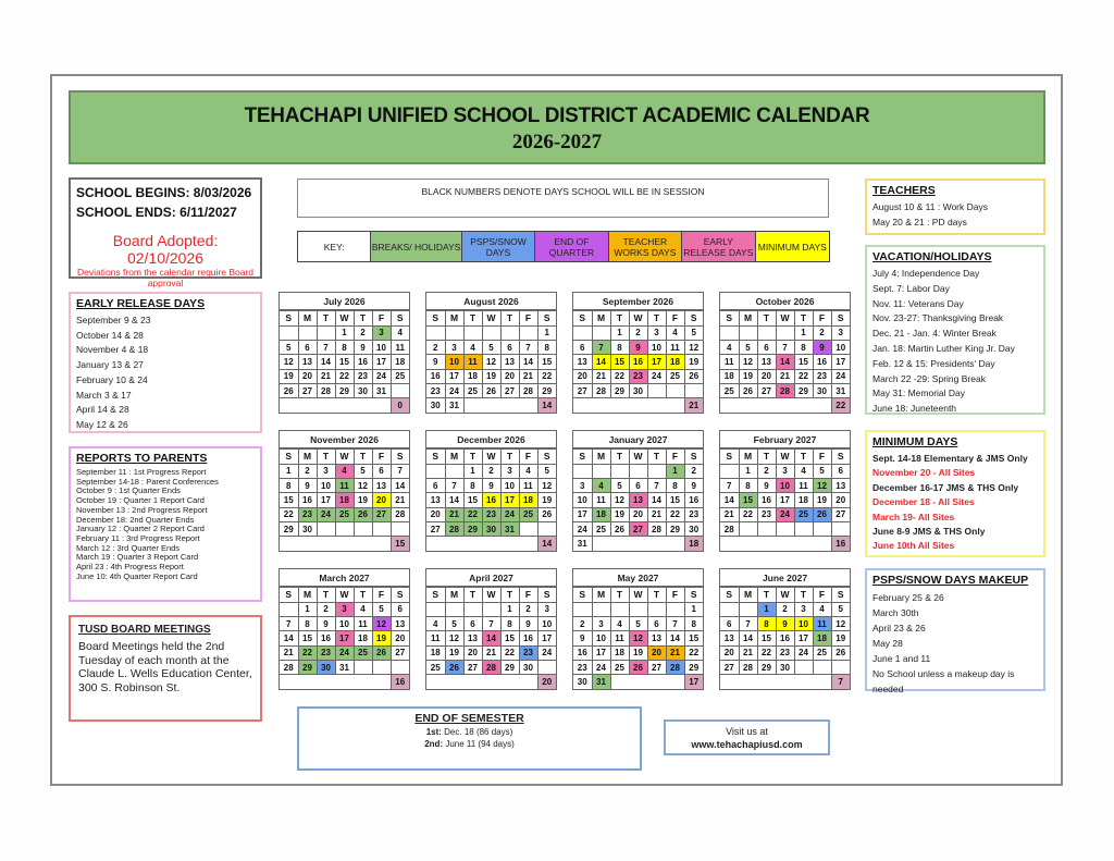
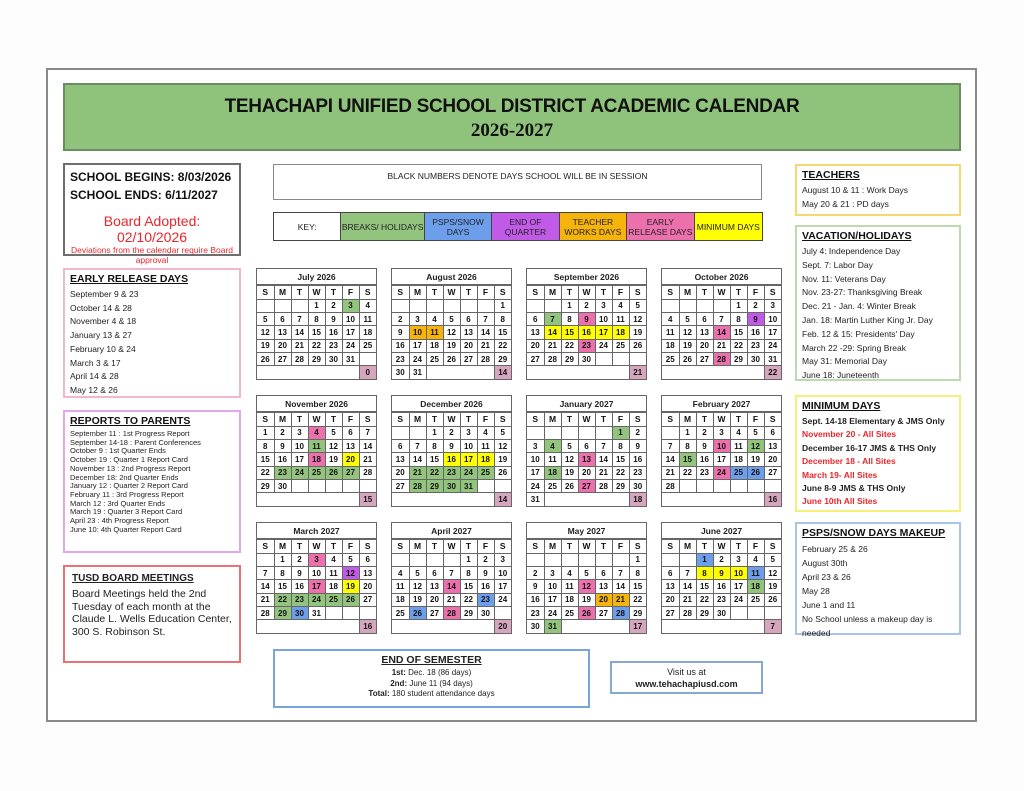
  TEHACHAPI UNIFIED SCHOOL DISTRICT ACADEMIC CALENDAR
  2026-2027
  SCHOOL BEGINS: 8/03/2026
  SCHOOL ENDS: 6/11/2027
  Board Adopted: 02/10/2026
  Deviations from the calendar require Board approval
  BLACK NUMBERS DENOTE DAYS SCHOOL WILL BE IN SESSION
  KEY:
  BREAKS/ HOLIDAYS
  PSPS/SNOW DAYS
  END OF QUARTER
  TEACHER WORKS DAYS
  EARLY RELEASE DAYS
  MINIMUM DAYS
  EARLY RELEASE DAYS
  September 9 & 23
  October 14 & 28
  November 4 & 18
  January 13 & 27
  February 10 & 24
  March 3 & 17
  April 14 & 28
  May 12 & 26
  REPORTS TO PARENTS
  September 11 : 1st Progress Report
  September 14-18 : Parent Conferences
  October 9 : 1st Quarter Ends
  October 19 : Quarter 1 Report Card
  November 13 : 2nd Progress Report
  December 18: 2nd Quarter Ends
  January 12 : Quarter 2 Report Card
  February 11 : 3rd Progress Report
  March 12 : 3rd Quarter Ends
  March 19 : Quarter 3 Report Card
  April 23 : 4th Progress Report
  June 10: 4th Quarter Report Card
  TUSD BOARD MEETINGS
  Board Meetings held the 2nd Tuesday of each month at the Claude L. Wells Education Center, 300 S. Robinson St.
  TEACHERS
  August 10 & 11 : Work Days
  May 20 & 21 : PD days
  VACATION/HOLIDAYS
  July 4: Independence Day
  Sept. 7: Labor Day
  Nov. 11: Veterans Day
  Nov. 23-27: Thanksgiving Break
  Dec. 21 - Jan. 4: Winter Break
  Jan. 18: Martin Luther King Jr. Day
  Feb. 12 & 15: Presidents' Day
  March 22 -29: Spring Break
  May 31: Memorial Day
  June 18: Juneteenth
  MINIMUM DAYS
  Sept. 14-18 Elementary & JMS Only
  November 20 - All Sites
  December 16-17 JMS & THS Only
  December 18 - All Sites
  March 19- All Sites
  June 8-9 JMS & THS Only
  June 10th All Sites
  PSPS/SNOW DAYS MAKEUP
  February 25 & 26
- March 30th
+ August 30th
  April 23 & 26
  May 28
  June 1 and 11
  No School unless a makeup day is needed
  END OF SEMESTER
  1st: Dec. 18 (86 days)
  2nd: June 11 (94 days)
+ Total: 180 student attendance days
  Visit us at
  www.tehachapiusd.com
  July 2026
  S	M	T	W	T	F	S
  			1	2	3	4
  5	6	7	8	9	10	11
  12	13	14	15	16	17	18
  19	20	21	22	23	24	25
  26	27	28	29	30	31
  	0
  August 2026
  S	M	T	W	T	F	S
  						1
  2	3	4	5	6	7	8
  9	10	11	12	13	14	15
  16	17	18	19	20	21	22
  23	24	25	26	27	28	29
  30	31		14
  September 2026
  S	M	T	W	T	F	S
  		1	2	3	4	5
  6	7	8	9	10	11	12
  13	14	15	16	17	18	19
  20	21	22	23	24	25	26
  27	28	29	30
  	21
  October 2026
  S	M	T	W	T	F	S
  				1	2	3
  4	5	6	7	8	9	10
  11	12	13	14	15	16	17
  18	19	20	21	22	23	24
  25	26	27	28	29	30	31
  	22
  November 2026
  S	M	T	W	T	F	S
  1	2	3	4	5	6	7
  8	9	10	11	12	13	14
  15	16	17	18	19	20	21
  22	23	24	25	26	27	28
  29	30
  	15
  December 2026
  S	M	T	W	T	F	S
  		1	2	3	4	5
  6	7	8	9	10	11	12
  13	14	15	16	17	18	19
  20	21	22	23	24	25	26
  27	28	29	30	31
  	14
  January 2027
  S	M	T	W	T	F	S
  					1	2
  3	4	5	6	7	8	9
  10	11	12	13	14	15	16
  17	18	19	20	21	22	23
  24	25	26	27	28	29	30
  31		18
  February 2027
  S	M	T	W	T	F	S
  	1	2	3	4	5	6
  7	8	9	10	11	12	13
  14	15	16	17	18	19	20
  21	22	23	24	25	26	27
  28
  	16
  March 2027
  S	M	T	W	T	F	S
  	1	2	3	4	5	6
  7	8	9	10	11	12	13
  14	15	16	17	18	19	20
  21	22	23	24	25	26	27
  28	29	30	31
  	16
  April 2027
  S	M	T	W	T	F	S
  				1	2	3
  4	5	6	7	8	9	10
  11	12	13	14	15	16	17
  18	19	20	21	22	23	24
  25	26	27	28	29	30
  	20
  May 2027
  S	M	T	W	T	F	S
  						1
  2	3	4	5	6	7	8
  9	10	11	12	13	14	15
  16	17	18	19	20	21	22
  23	24	25	26	27	28	29
  30	31		17
  June 2027
  S	M	T	W	T	F	S
  		1	2	3	4	5
  6	7	8	9	10	11	12
  13	14	15	16	17	18	19
  20	21	22	23	24	25	26
  27	28	29	30
  	7
